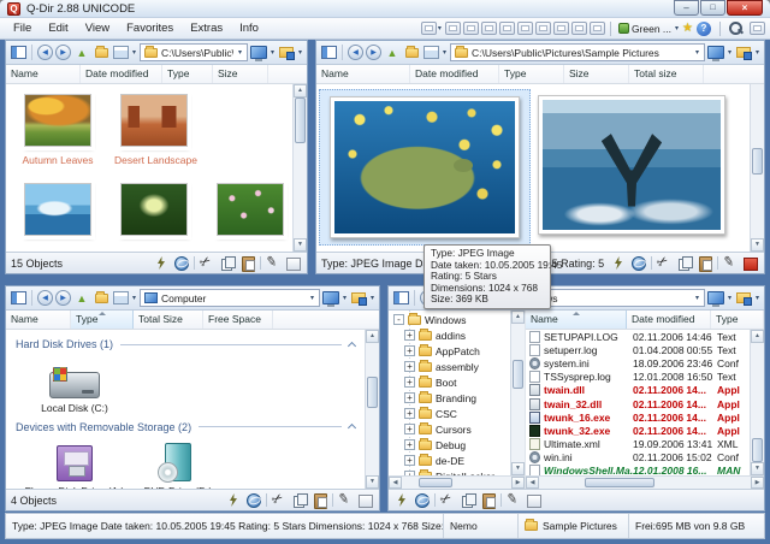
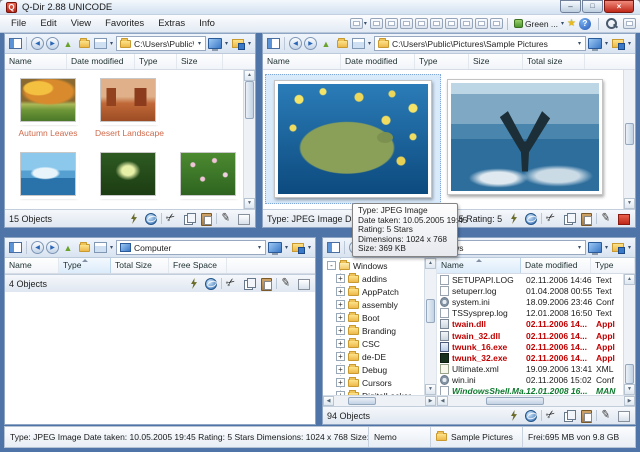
  Q-Dir 2.88 UNICODE
  File
  Edit
  View
  Favorites
  Extras
  Info
  Green ...
  C:\Users\Public\
  Name
  Date modified
  Type
  Size
  Autumn Leaves
  Desert Landscape
  15 Objects
  C:\Users\Public\Pictures\Sample Pictures
  Name
  Date modified
  Type
  Size
  Total size
  Computer
  Name
  Type
  Total Size
  Free Space
- Hard Disk Drives (1)
- Local Disk (C:)
- Devices with Removable Storage (2)
  4 Objects
  -
  Windows
  +
  addins
  +
  AppPatch
  +
  assembly
  +
  Boot
  +
  Branding
  +
  CSC
  +
- Cursors
+ de-DE
  +
  Debug
  +
- de-DE
+ Cursors
  Name
  Date modified
  Type
  SETUPAPI.LOG
  02.11.2006 14:46
  Text
  setuperr.log
  01.04.2008 00:55
  Text
  system.ini
  18.09.2006 23:46
  Conf
  TSSysprep.log
  12.01.2008 16:50
  Text
  twain.dll
  02.11.2006 14...
  Appl
  twain_32.dll
  02.11.2006 14...
  Appl
  twunk_16.exe
  02.11.2006 14...
  Appl
  twunk_32.exe
  02.11.2006 14...
  Appl
  Ultimate.xml
  19.09.2006 13:41
  XML
  win.ini
  02.11.2006 15:02
  Conf
  WindowsShell.Ma.
  12.01.2008 16...
  MAN
+ 94 Objects
  Type: JPEG Image Date taken: 10.05.2005 19:45 Rating: 5 Stars Dimensions: 1024 x 768 Size:
  Nemo
  Sample Pictures
  Frei:695 MB von 9.8 GB
  Type: JPEG Image
  Date taken: 10.05.2005 19:45
  Rating: 5 Stars
  Dimensions: 1024 x 768
  Size: 369 KB
